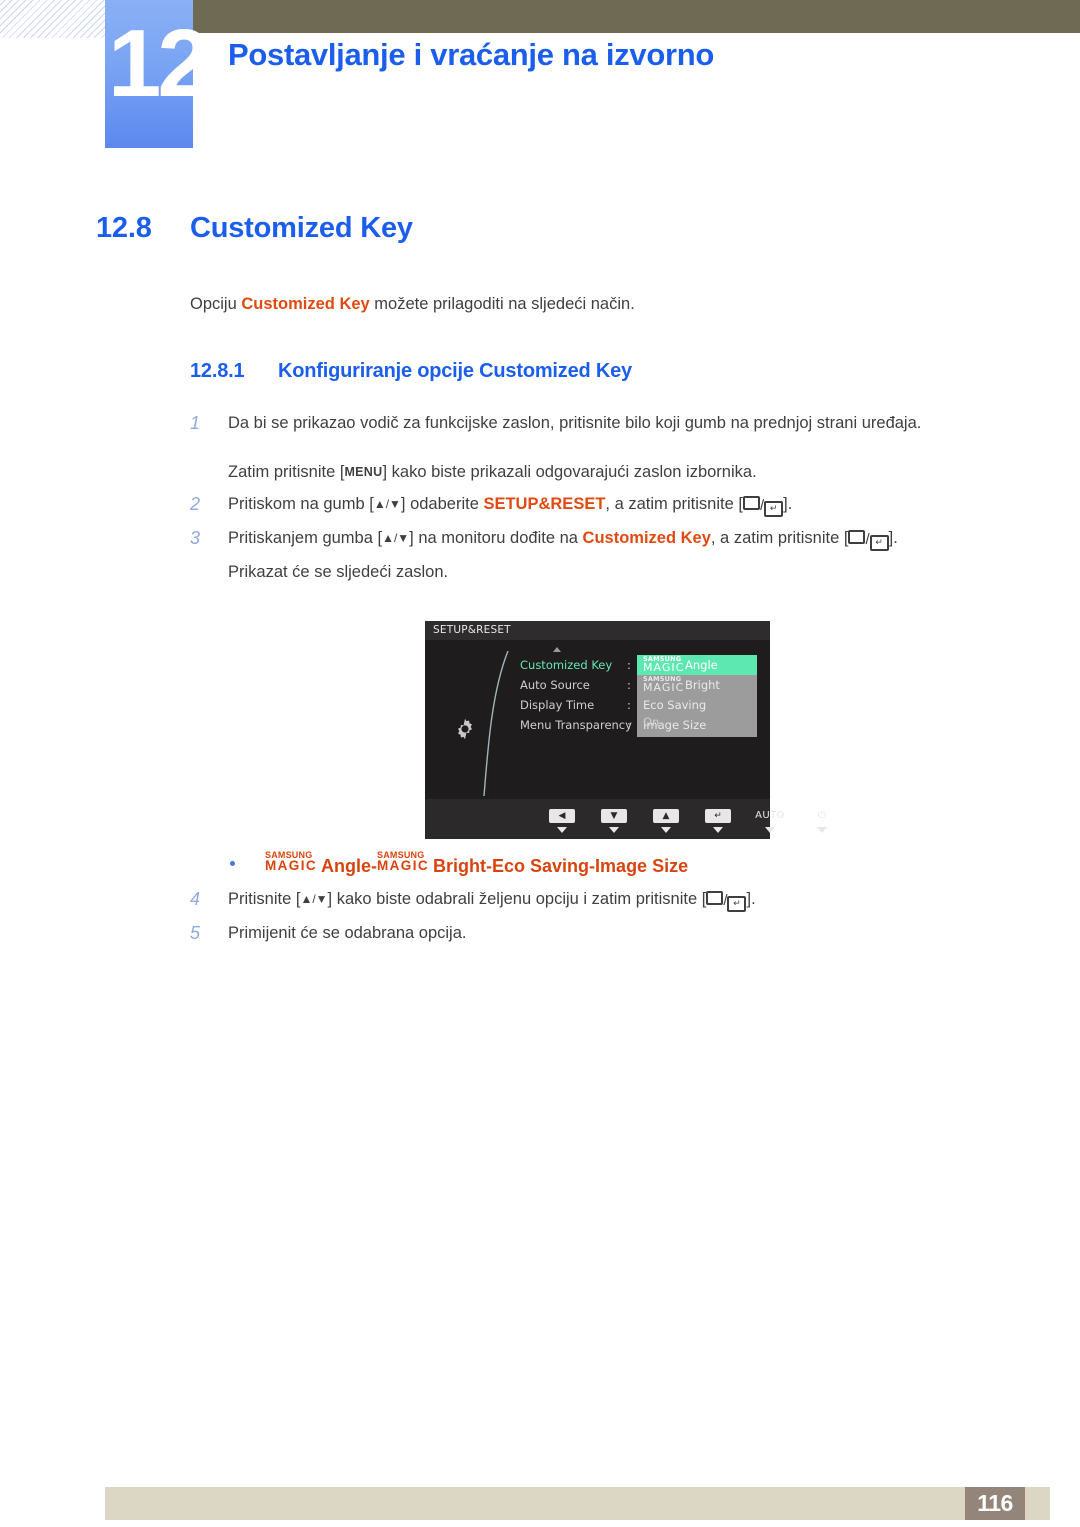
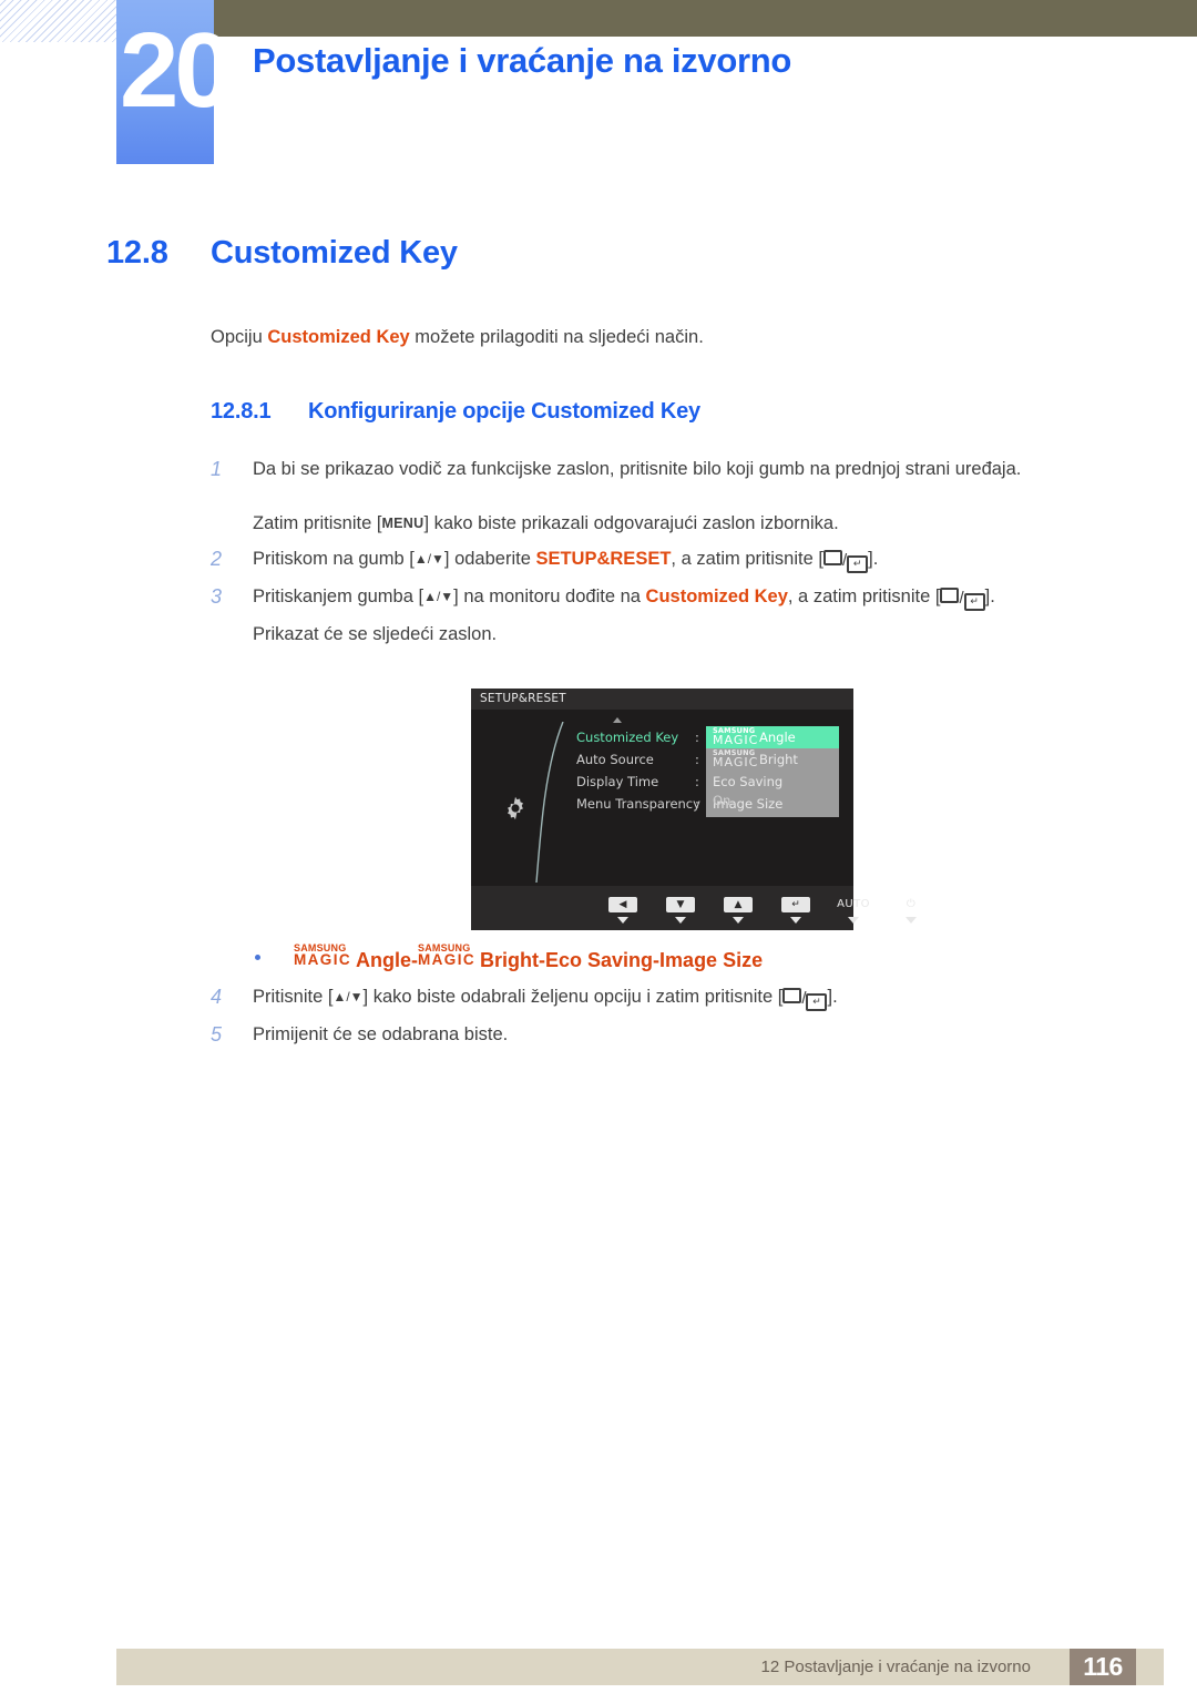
- 12
+ 20
  Postavljanje i vraćanje na izvorno
  12.8
  Customized Key
  Opciju Customized Key možete prilagoditi na sljedeći način.
  12.8.1
  Konfiguriranje opcije Customized Key
  1
  Da bi se prikazao vodič za funkcijske zaslon, pritisnite bilo koji gumb na prednjoj strani uređaja.
  Zatim pritisnite [MENU] kako biste prikazali odgovarajući zaslon izbornika.
  2
  Pritiskom na gumb [▲/▼] odaberite SETUP&RESET, a zatim pritisnite [ / ↵ ].
  3
  Pritiskanjem gumba [▲/▼] na monitoru dođite na Customized Key, a zatim pritisnite [ / ↵ ].
  Prikazat će se sljedeći zaslon.
  SETUP&RESET
  Customized Key
  Auto Source
  Display Time
  Menu Transparency
  :
  :
  :
  :
  SAMSUNG
  MAGIC
  Angle
  SAMSUNG
  MAGIC
  Bright
  Eco Saving
  Image Size
  On
  ◀
  ▼
  ▲
  ↵
  AUTO
  SAMSUNG
  MAGIC
  Angle
  -
  SAMSUNG
  MAGIC
  Bright
  -
  Eco Saving
  -
  Image Size
  4
  Pritisnite [▲/▼] kako biste odabrali željenu opciju i zatim pritisnite [ / ↵ ].
  5
- Primijenit će se odabrana opcija.
+ Primijenit će se odabrana biste.
+ 12 Postavljanje i vraćanje na izvorno
  116
